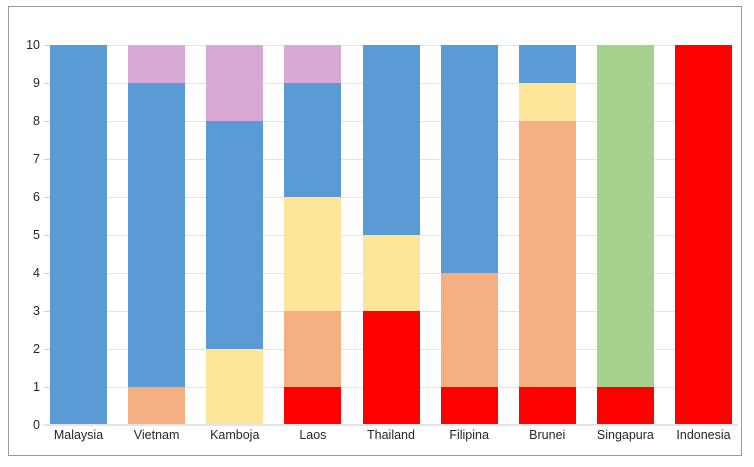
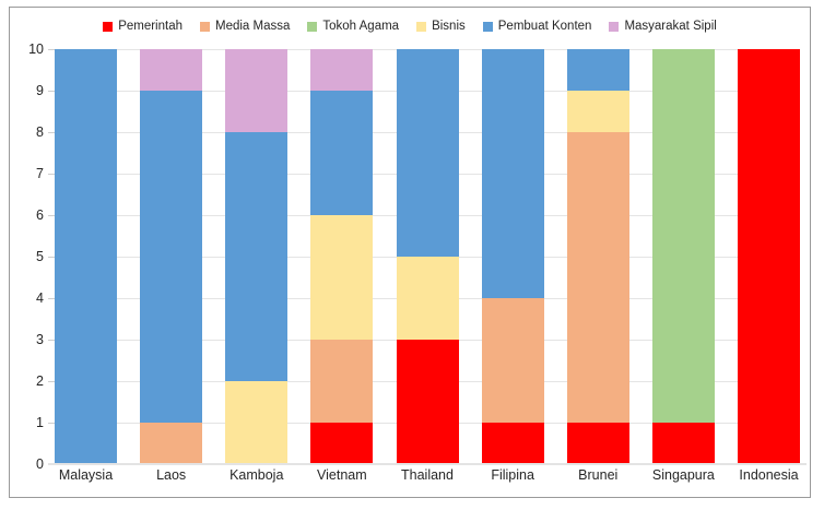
+ Pemerintah
+ Media Massa
+ Tokoh Agama
+ Bisnis
+ Pembuat Konten
+ Masyarakat Sipil
  0
  1
  2
  3
  4
  5
  6
  7
  8
  9
  10
  Malaysia
- Vietnam
+ Laos
  Kamboja
- Laos
+ Vietnam
  Thailand
  Filipina
  Brunei
  Singapura
  Indonesia
